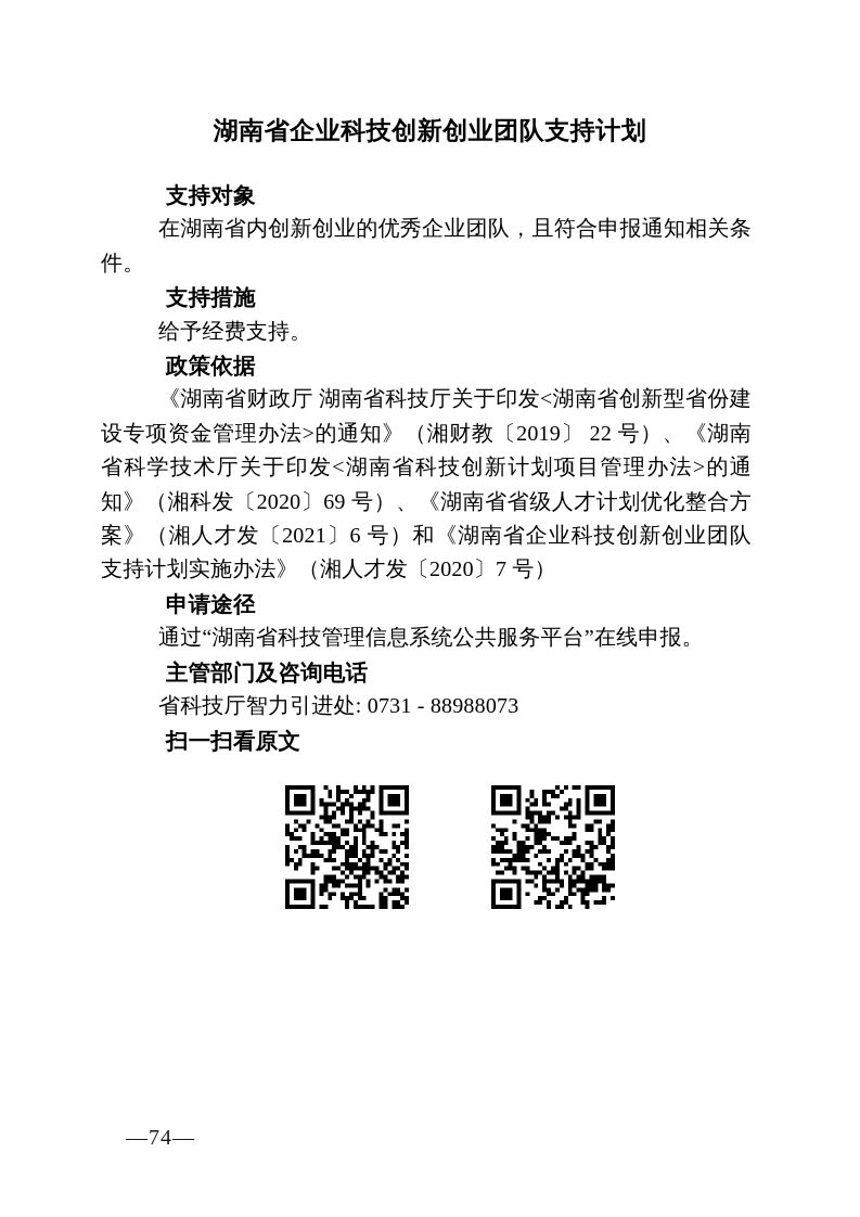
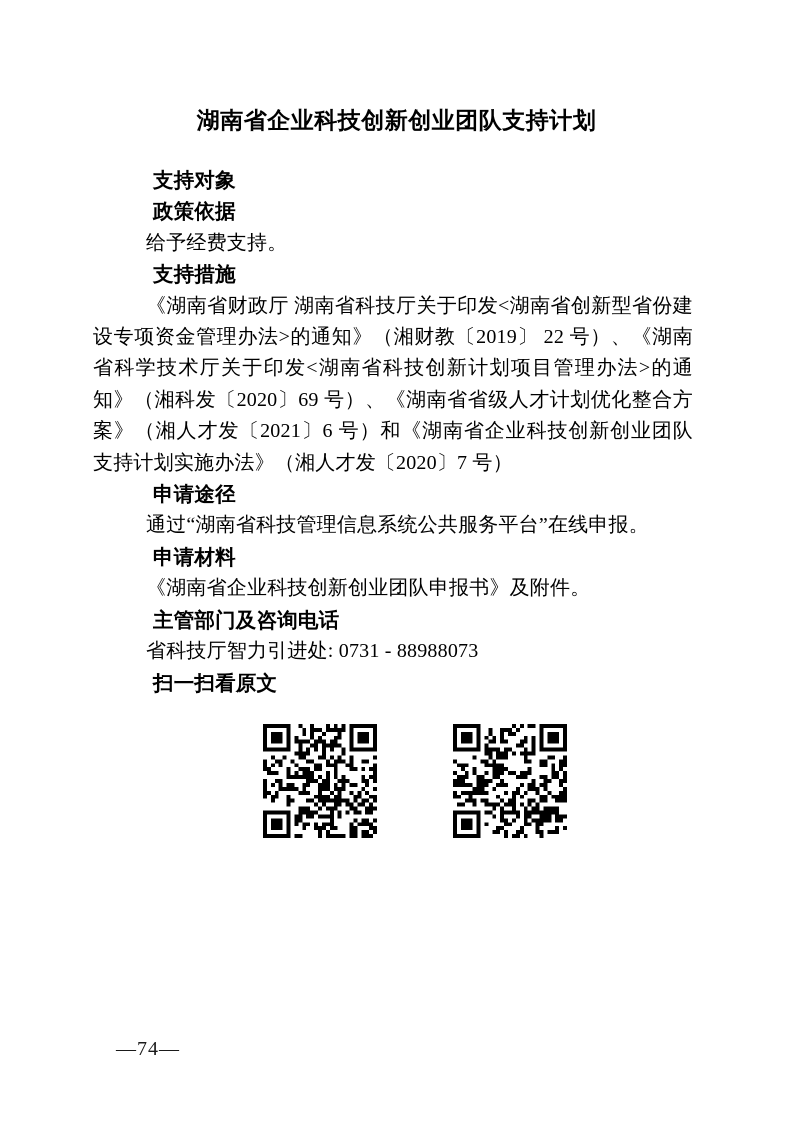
  湖南省企业科技创新创业团队支持计划
  支持对象
- 在湖南省内创新创业的优秀企业团队，且符合申报通知相关条件。
- 支持措施
+ 政策依据
  给予经费支持。
- 政策依据
+ 支持措施
  《湖南省财政厅 湖南省科技厅关于印发<湖南省创新型省份建设专项资金管理办法>的通知》（湘财教〔2019〕 22 号）、《湖南省科学技术厅关于印发<湖南省科技创新计划项目管理办法>的通知》（湘科发〔2020〕69 号）、《湖南省省级人才计划优化整合方案》（湘人才发〔2021〕6 号）和《湖南省企业科技创新创业团队支持计划实施办法》（湘人才发〔2020〕7 号）
  申请途径
  通过“湖南省科技管理信息系统公共服务平台”在线申报。
+ 申请材料
+ 《湖南省企业科技创新创业团队申报书》及附件。
  主管部门及咨询电话
  省科技厅智力引进处: 0731 - 88988073
  扫一扫看原文
  —74—
